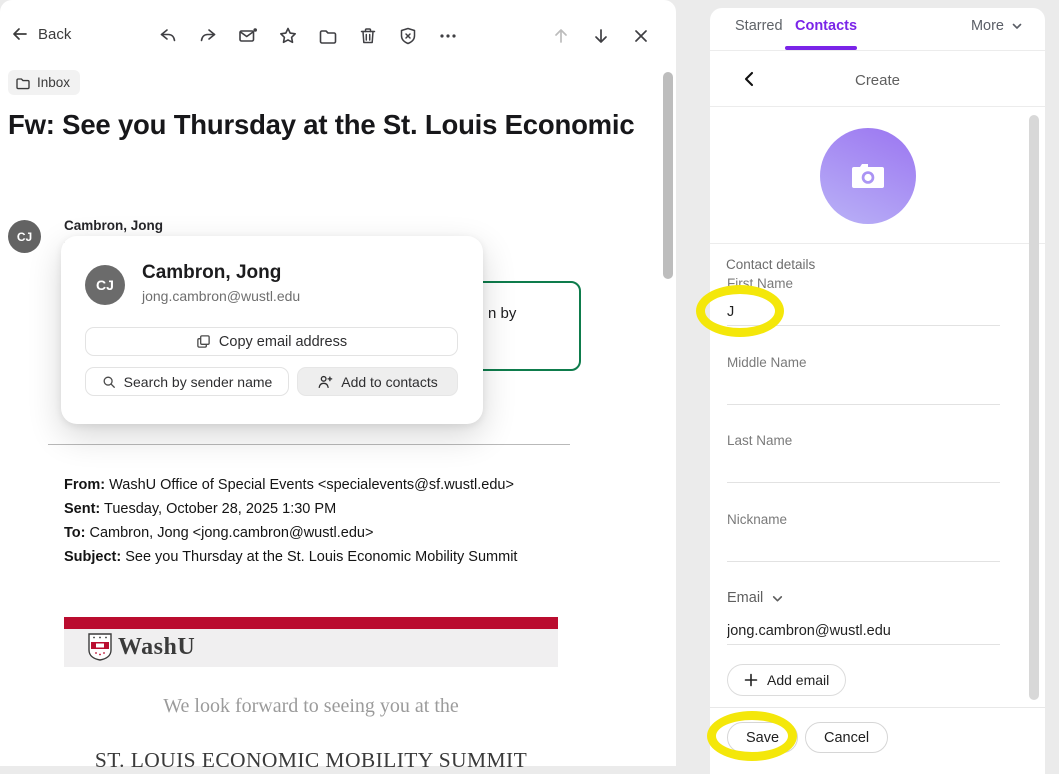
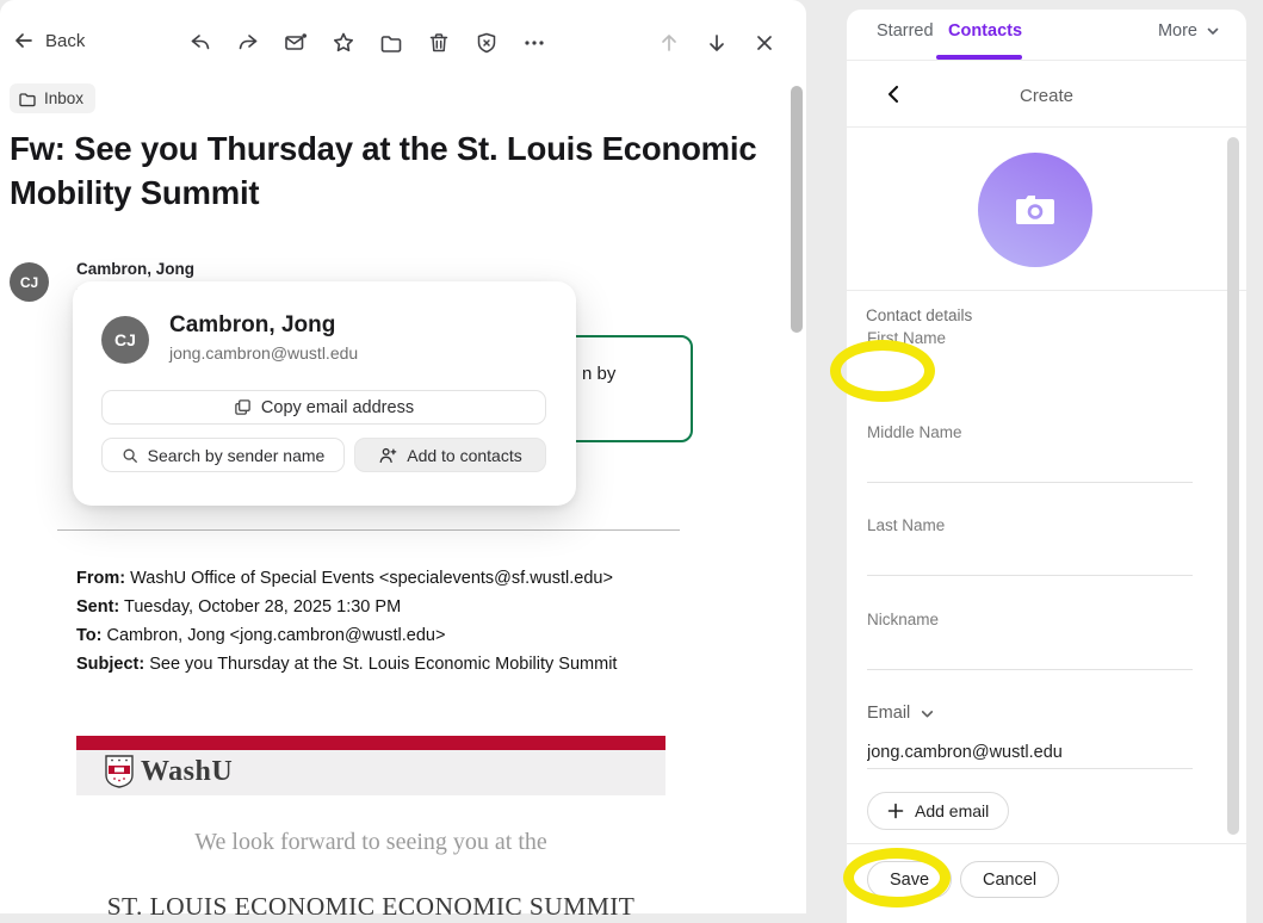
  Back
  Inbox
  Fw: See you Thursday at the St. Louis Economic
+ Mobility Summit
  CJ
  Cambron, Jong
  n by
  CJ
  Cambron, Jong
  jong.cambron@wustl.edu
  Copy email address
  Search by sender name
  Add to contacts
  From: WashU Office of Special Events <specialevents@sf.wustl.edu>
  Sent: Tuesday, October 28, 2025 1:30 PM
  To: Cambron, Jong <jong.cambron@wustl.edu>
  Subject: See you Thursday at the St. Louis Economic Mobility Summit
  WashU
  We look forward to seeing you at the
- ST. LOUIS ECONOMIC MOBILITY SUMMIT
+ ST. LOUIS ECONOMIC ECONOMIC SUMMIT
  Starred
  Contacts
  More
  Create
  Contact details
  First Name
- J
  Middle Name
  Last Name
  Nickname
  Email
  jong.cambron@wustl.edu
  Add email
  Save
  Cancel
